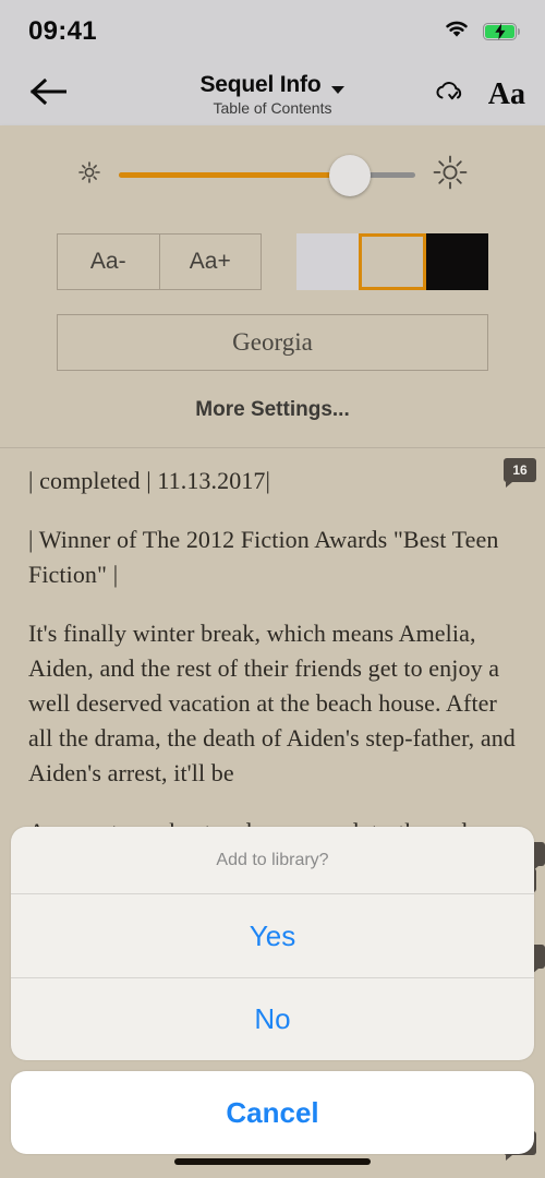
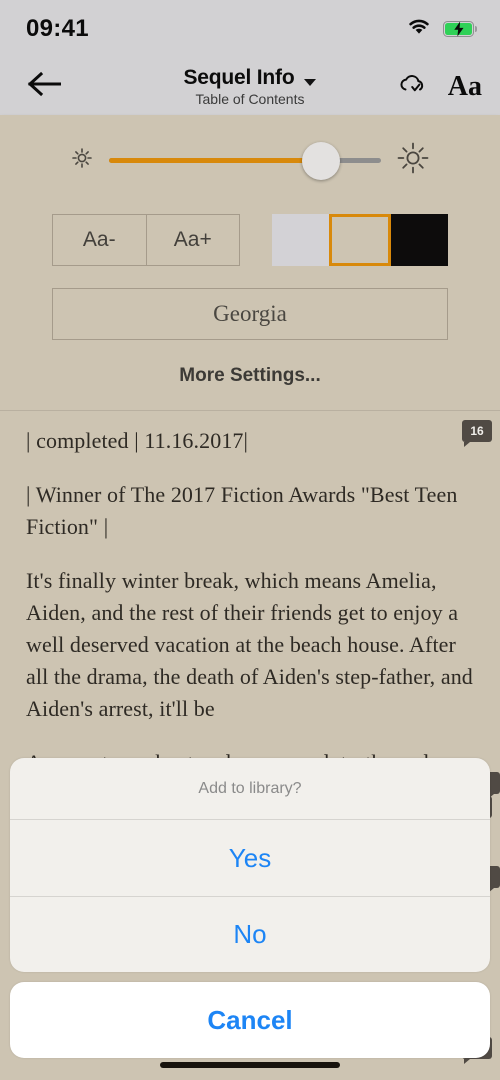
  09:41
  Sequel Info
  Table of Contents
  Aa
  Aa-
  Aa+
  Georgia
  More Settings...
- | completed | 11.13.2017|
+ | completed | 11.16.2017|
- | Winner of The 2012 Fiction Awards "Best Teen Fiction" |
+ | Winner of The 2017 Fiction Awards "Best Teen Fiction" |
  It's finally winter break, which means Amelia, Aiden, and the rest of their friends get to enjoy a well deserved vacation at the beach house. After all the drama, the death of Aiden's step-father, and Aiden's arrest, it'll be
  16
  Add to library?
  Yes
  No
  Cancel
